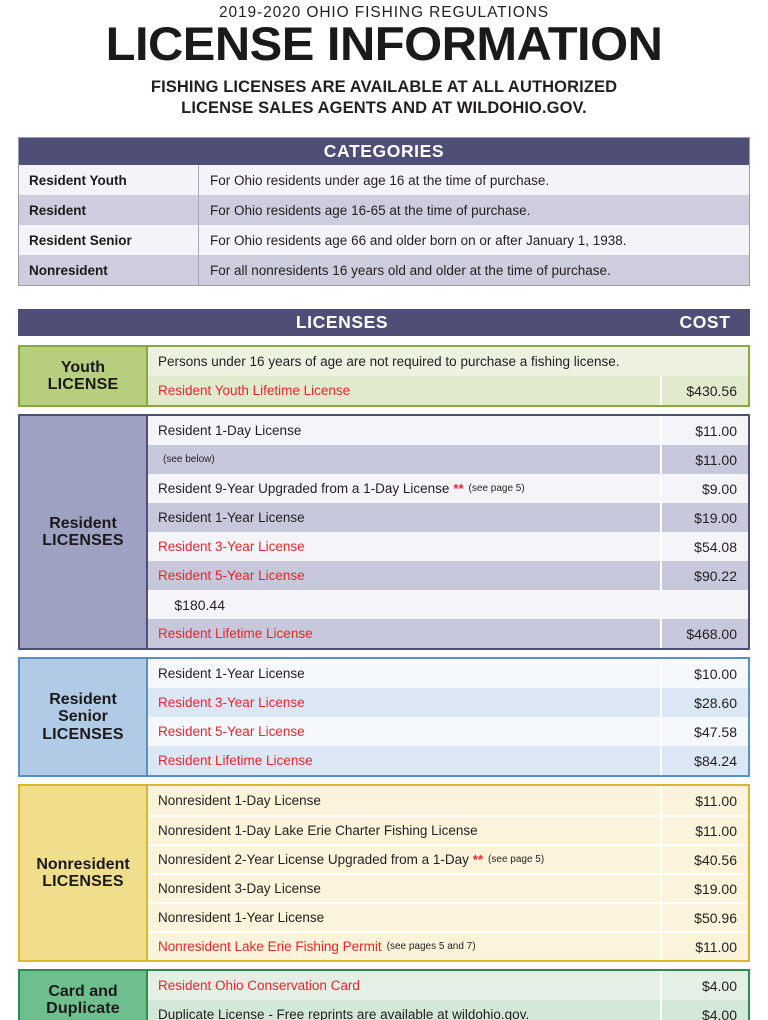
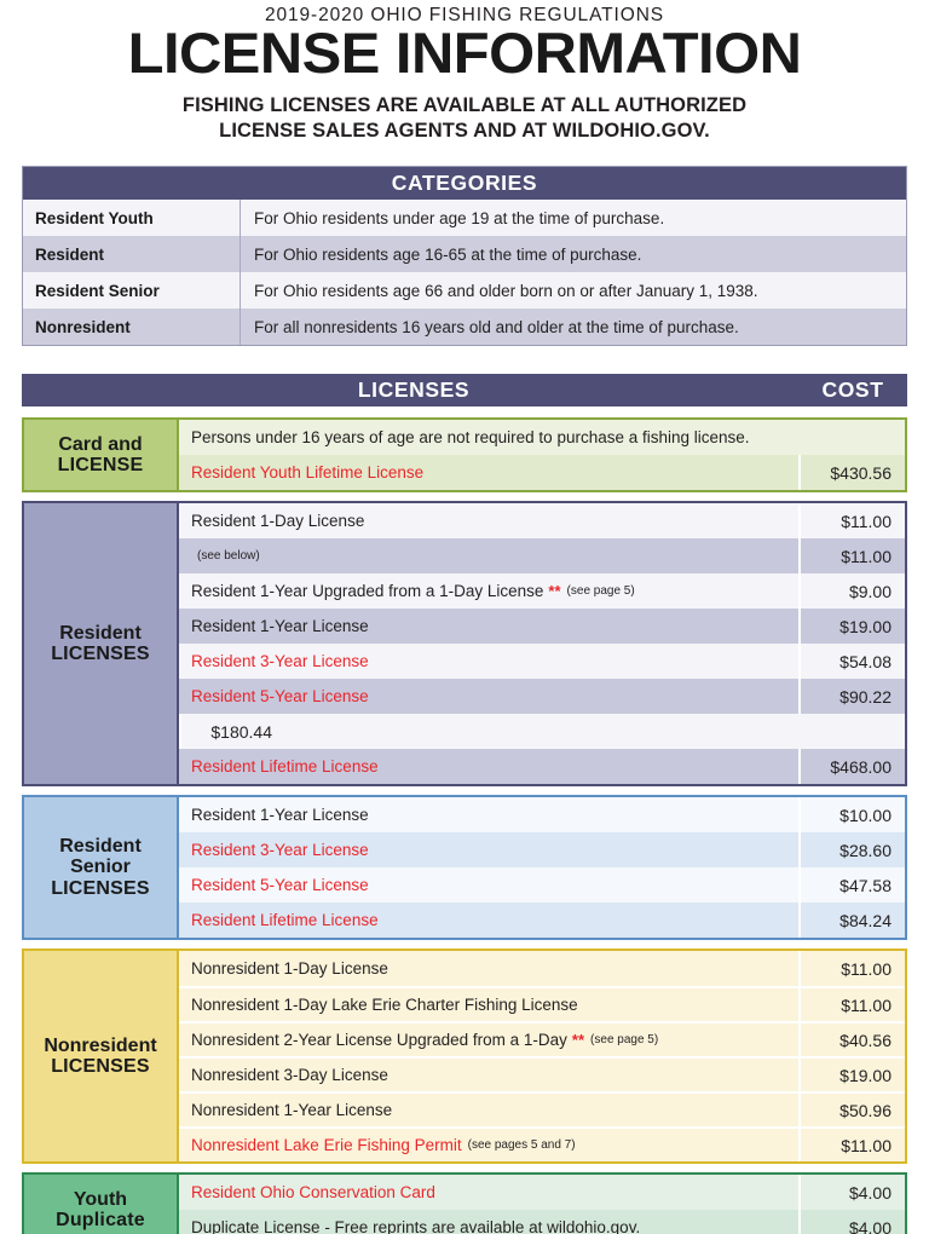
  2019-2020 OHIO FISHING REGULATIONS
  LICENSE INFORMATION
  FISHING LICENSES ARE AVAILABLE AT ALL AUTHORIZED
  LICENSE SALES AGENTS AND AT WILDOHIO.GOV.
  CATEGORIES
  Resident Youth
- For Ohio residents under age 16 at the time of purchase.
+ For Ohio residents under age 19 at the time of purchase.
  Resident
  For Ohio residents age 16-65 at the time of purchase.
  Resident Senior
  For Ohio residents age 66 and older born on or after January 1, 1938.
  Nonresident
  For all nonresidents 16 years old and older at the time of purchase.
  LICENSES
  COST
- Youth
+ Card and
  LICENSE
  Persons under 16 years of age are not required to purchase a fishing license.
  Resident Youth Lifetime License
  $430.56
  Resident
  LICENSES
  Resident 1-Day License
  $11.00
  (see below)
  $11.00
- Resident 9-Year Upgraded from a 1-Day License
+ Resident 1-Year Upgraded from a 1-Day License
  **
  (see page 5)
  $9.00
  Resident 1-Year License
  $19.00
  Resident 3-Year License
  $54.08
  Resident 5-Year License
  $90.22
  $180.44
  Resident Lifetime License
  $468.00
  Resident
  Senior
  LICENSES
  Resident 1-Year License
  $10.00
  Resident 3-Year License
  $28.60
  Resident 5-Year License
  $47.58
  Resident Lifetime License
  $84.24
  Nonresident
  LICENSES
  Nonresident 1-Day License
  $11.00
  Nonresident 1-Day Lake Erie Charter Fishing License
  $11.00
  Nonresident 2-Year License Upgraded from a 1-Day
  **
  (see page 5)
  $40.56
  Nonresident 3-Day License
  $19.00
  Nonresident 1-Year License
  $50.96
  Nonresident Lake Erie Fishing Permit
  (see pages 5 and 7)
  $11.00
- Card and
+ Youth
  Duplicate
  Resident Ohio Conservation Card
  $4.00
  Duplicate License - Free reprints are available at wildohio.gov.
  $4.00
